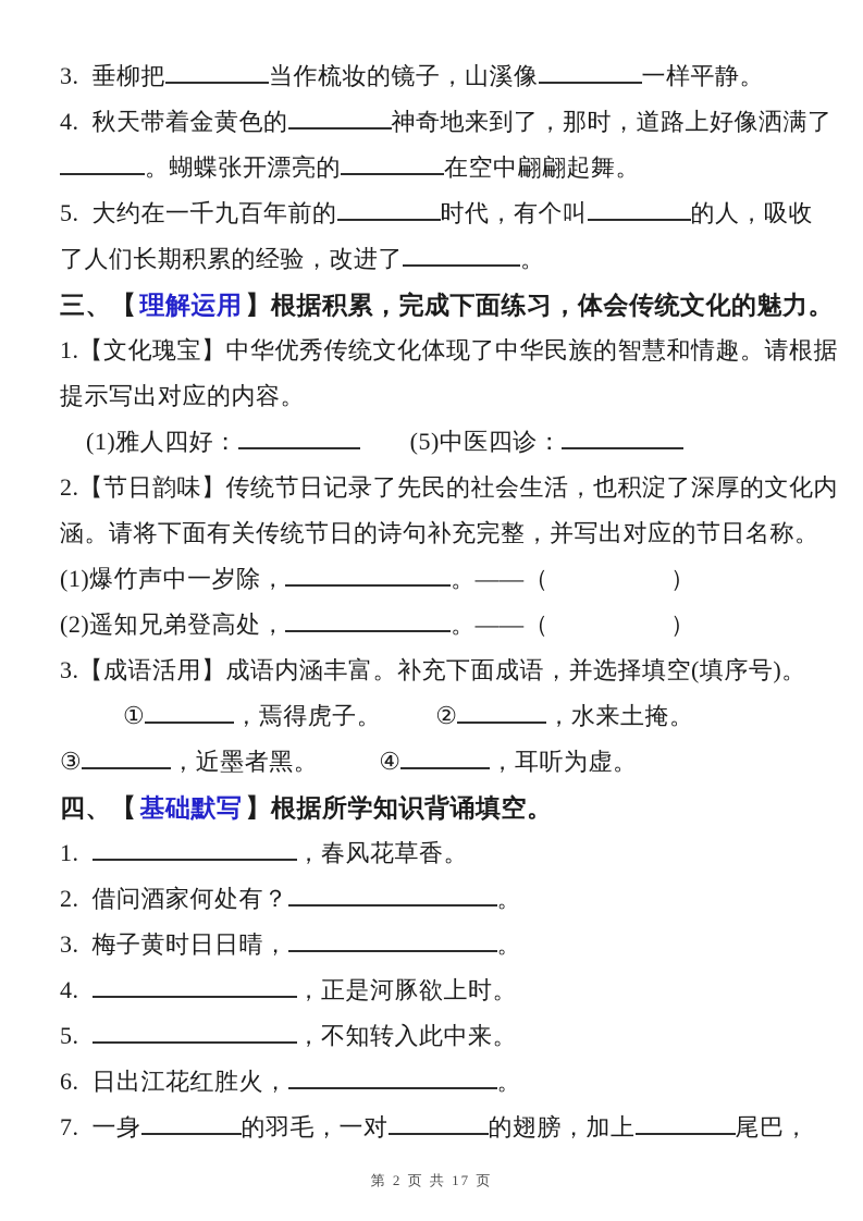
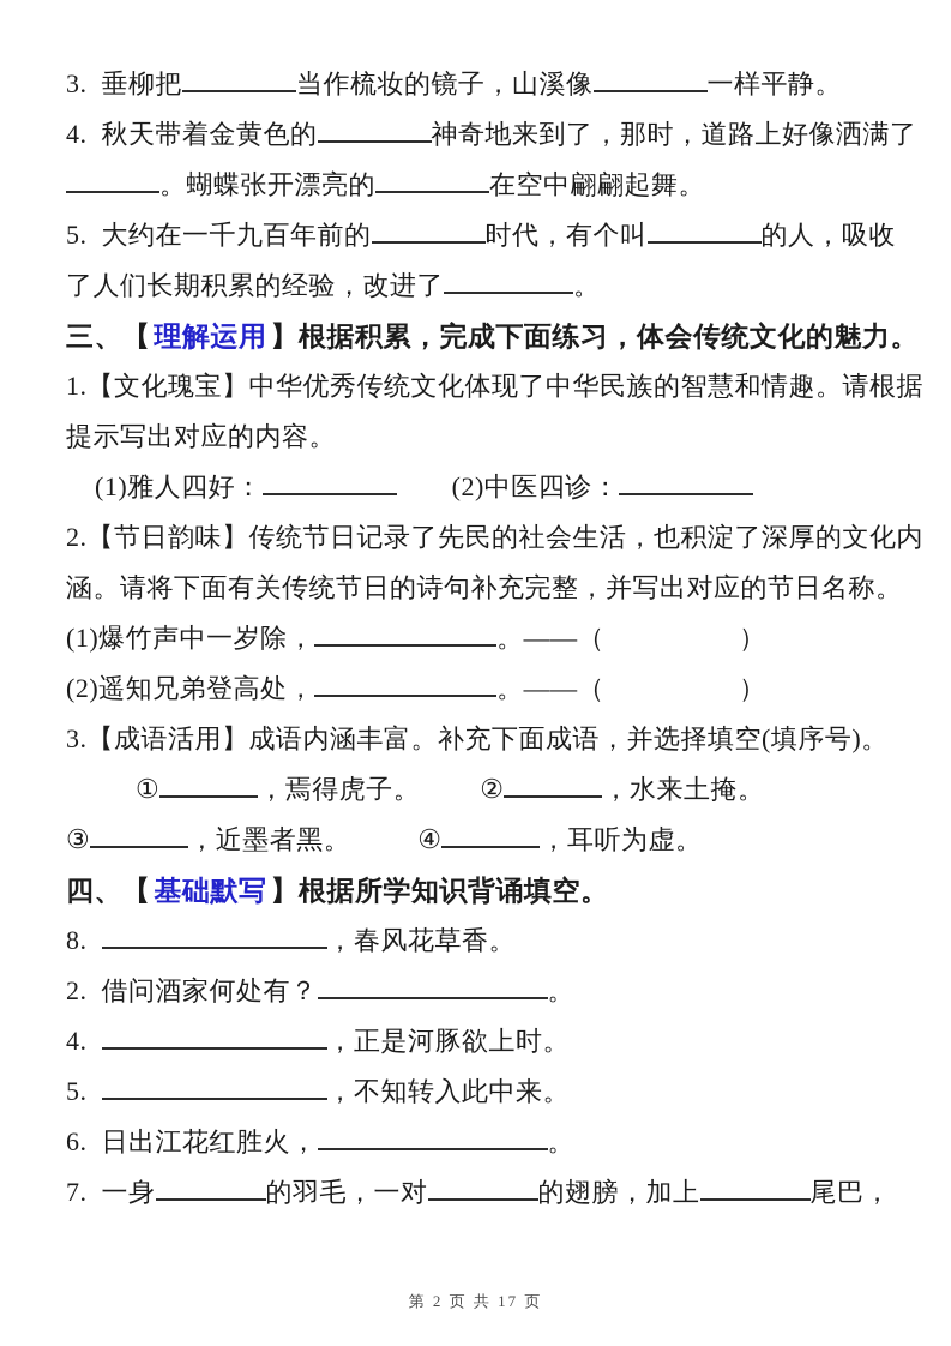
  3. 垂柳把 当作梳妆的镜子，山溪像 一样平静。
  4. 秋天带着金黄色的 神奇地来到了，那时，道路上好像洒满了
  。蝴蝶张开漂亮的 在空中翩翩起舞。
  5. 大约在一千九百年前的 时代，有个叫 的人，吸收
  了人们长期积累的经验，改进了 。
  三、【理解运用】根据积累，完成下面练习，体会传统文化的魅力。
  1.【文化瑰宝】中华优秀传统文化体现了中华民族的智慧和情趣。请根据
  提示写出对应的内容。
- (1)雅人四好： (5)中医四诊：
+ (1)雅人四好： (2)中医四诊：
  2.【节日韵味】传统节日记录了先民的社会生活，也积淀了深厚的文化内
  涵。请将下面有关传统节日的诗句补充完整，并写出对应的节日名称。
  (1)爆竹声中一岁除， 。——（ ）
  (2)遥知兄弟登高处， 。——（ ）
  3.【成语活用】成语内涵丰富。补充下面成语，并选择填空(填序号)。
  ① ，焉得虎子。 ② ，水来土掩。
  ③ ，近墨者黑。 ④ ，耳听为虚。
  四、【基础默写】根据所学知识背诵填空。
- 1. ，春风花草香。
+ 8. ，春风花草香。
  2. 借问酒家何处有？ 。
- 3. 梅子黄时日日晴， 。
  4. ，正是河豚欲上时。
  5. ，不知转入此中来。
  6. 日出江花红胜火， 。
  7. 一身 的羽毛，一对 的翅膀，加上 尾巴，
  第 2 页 共 17 页
